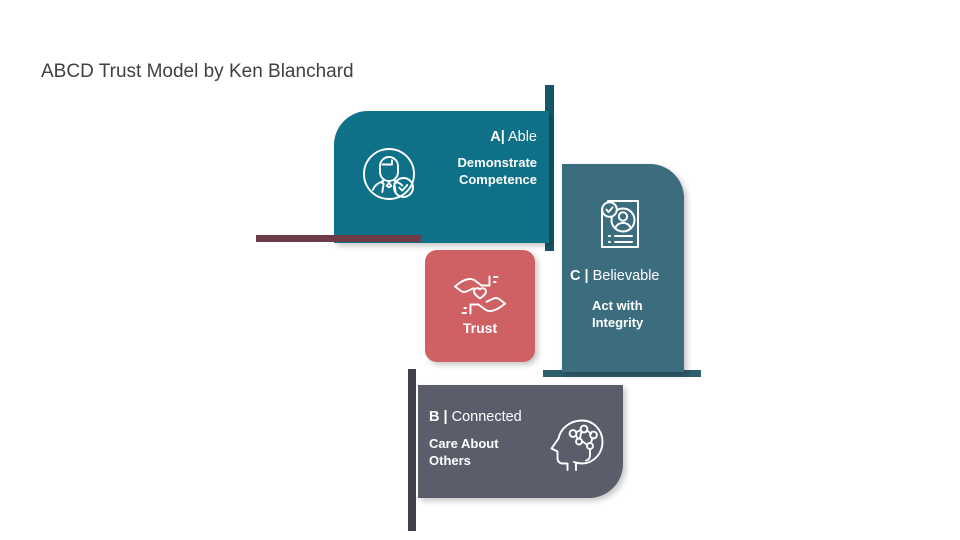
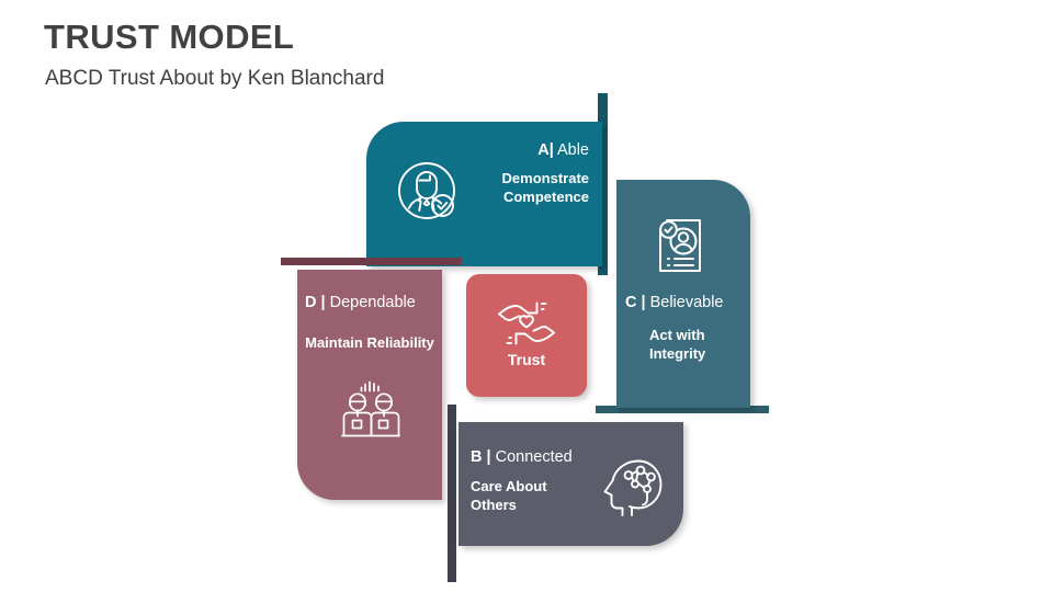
+ TRUST MODEL
- ABCD Trust Model by Ken Blanchard
+ ABCD Trust About by Ken Blanchard
  A| Able
  Demonstrate Competence
  C | Believable
  Act with Integrity
+ D | Dependable
+ Maintain Reliability
  B | Connected
  Care About Others
  Trust
